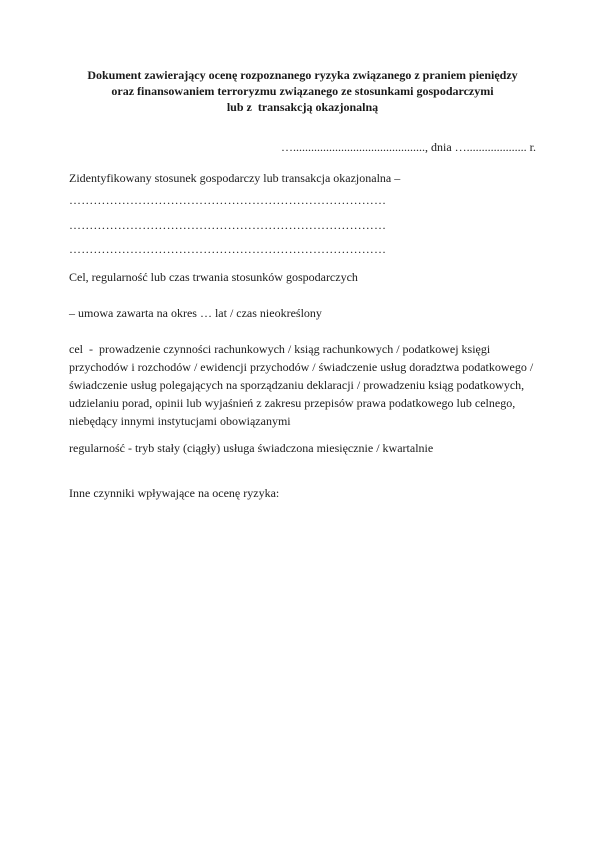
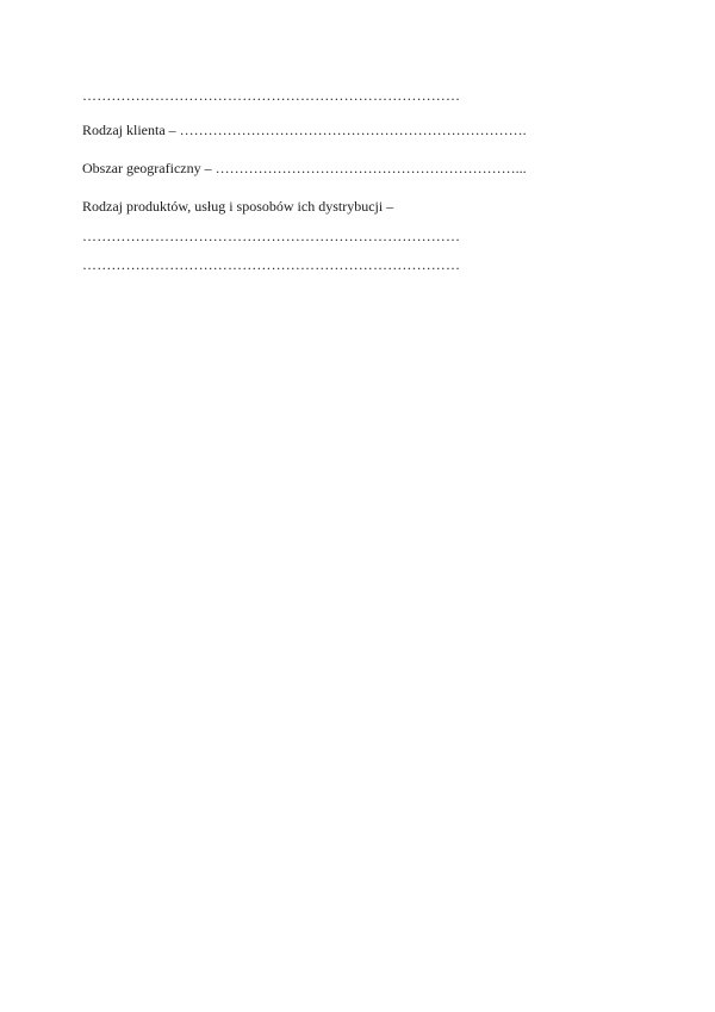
- Dokument zawierający ocenę rozpoznanego ryzyka związanego z praniem pieniędzy
- oraz finansowaniem terroryzmu związanego ze stosunkami gospodarczymi
- lub z transakcją okazjonalną
- …............................................, dnia ….................... r.
- Zidentyfikowany stosunek gospodarczy lub transakcja okazjonalna –
  ……………………………………………………………………
+ Rodzaj klienta – ……………………………………………………………….
+ Obszar geograficzny – ………………………………………………………...
+ Rodzaj produktów, usług i sposobów ich dystrybucji –
  ……………………………………………………………………
  ……………………………………………………………………
- Cel, regularność lub czas trwania stosunków gospodarczych
- – umowa zawarta na okres … lat / czas nieokreślony
- cel - prowadzenie czynności rachunkowych / ksiąg rachunkowych / podatkowej księgi przychodów i rozchodów / ewidencji przychodów / świadczenie usług doradztwa podatkowego / świadczenie usług polegających na sporządzaniu deklaracji / prowadzeniu ksiąg podatkowych, udzielaniu porad, opinii lub wyjaśnień z zakresu przepisów prawa podatkowego lub celnego, niebędący innymi instytucjami obowiązanymi
- regularność - tryb stały (ciągły) usługa świadczona miesięcznie / kwartalnie
- Inne czynniki wpływające na ocenę ryzyka:
